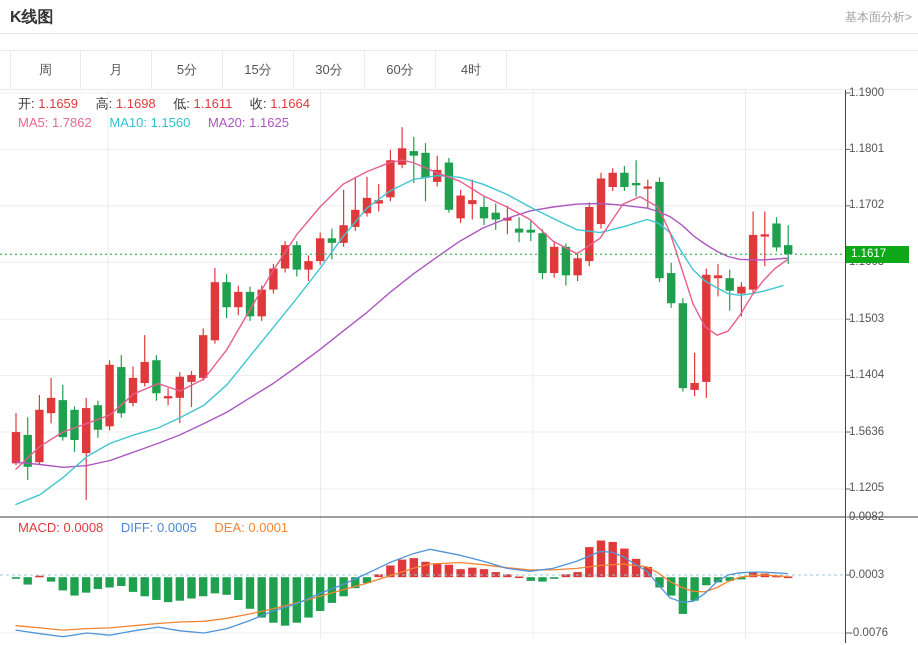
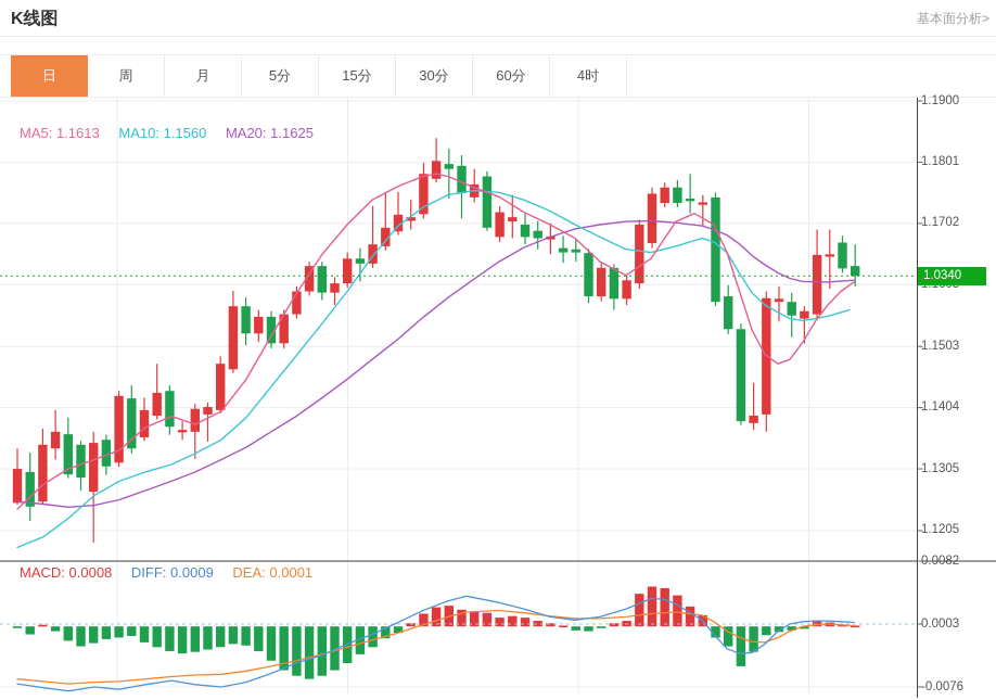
  K线图
  基本面分析>
+ 日
  周
  月
  5分
  15分
  30分
  60分
  4时
- 开: 1.1659 高: 1.1698 低: 1.1611 收: 1.1664
- MA5: 1.7862 MA10: 1.1560 MA20: 1.1625
+ MA5: 1.1613 MA10: 1.1560 MA20: 1.1625
- MACD: 0.0008 DIFF: 0.0005 DEA: 0.0001
+ MACD: 0.0008 DIFF: 0.0009 DEA: 0.0001
  1.1900
  1.1801
  1.1702
  1.1503
  1.1404
- 1.5636
+ 1.1305
  1.1205
  0.0082
  0.0003
  -0.0076
- 1.1617
+ 1.0340
